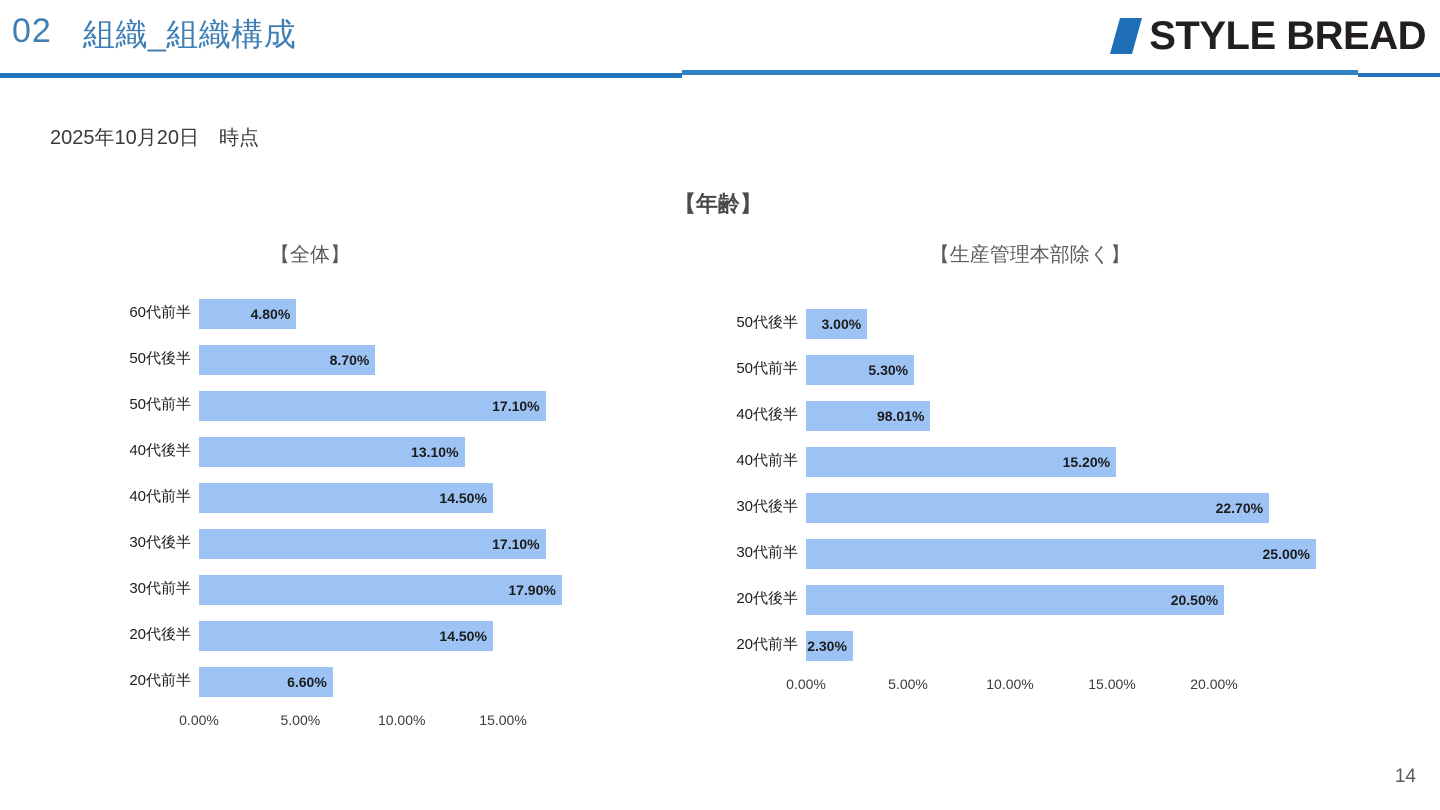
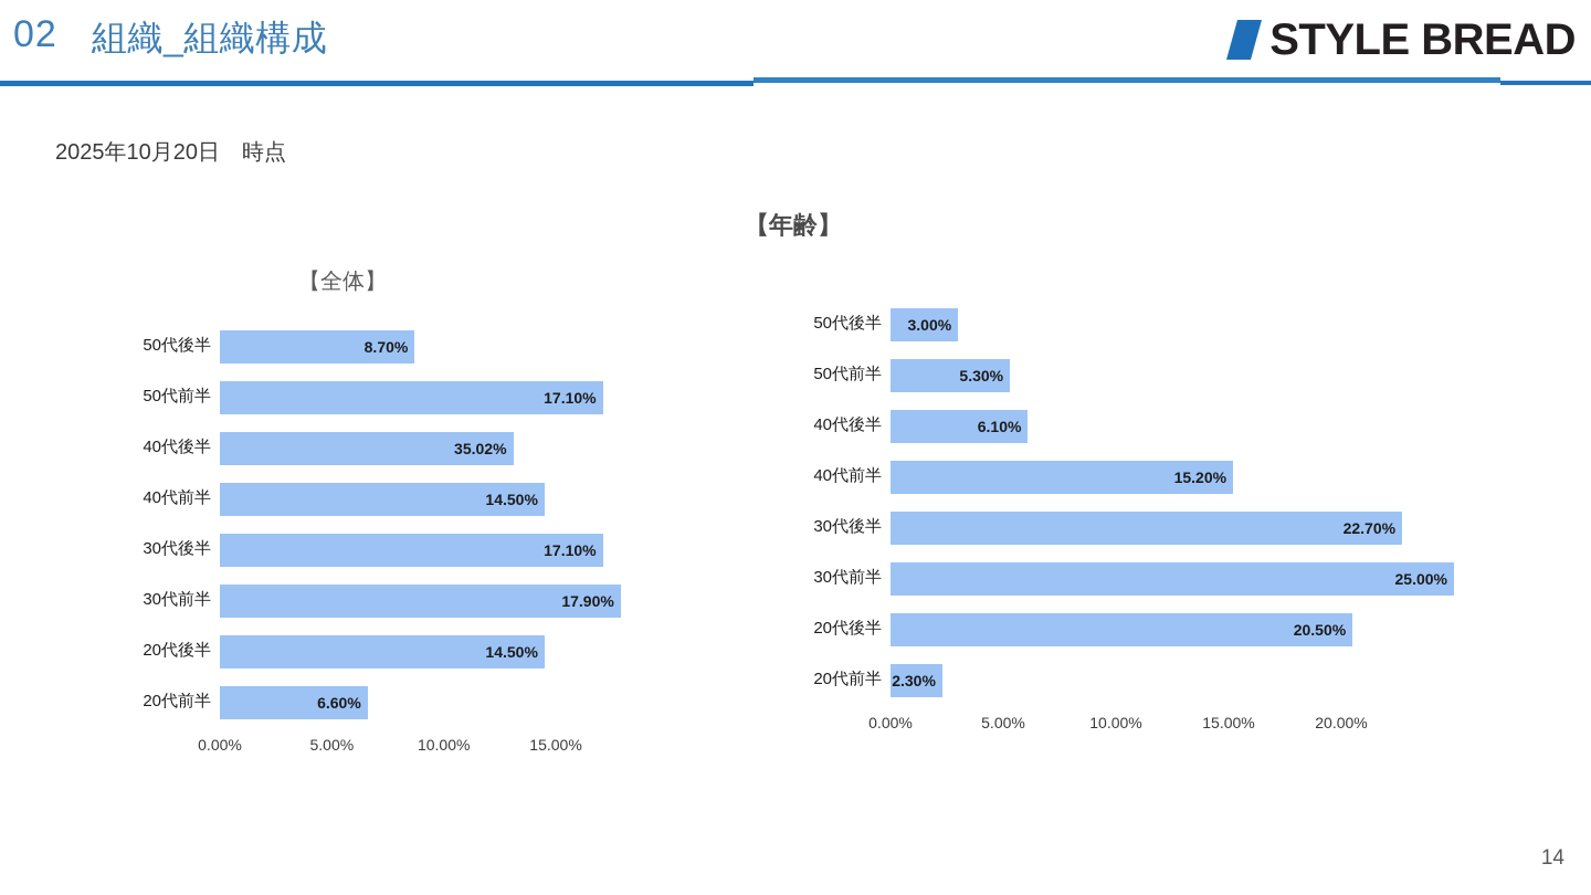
  02
  組織_組織構成
  STYLE BREAD
  2025年10月20日 時点
  【年齢】
  【全体】
- 60代前半
- 4.80%
  50代後半
  8.70%
  50代前半
  17.10%
  40代後半
- 13.10%
+ 35.02%
  40代前半
  14.50%
  30代後半
  17.10%
  30代前半
  17.90%
  20代後半
  14.50%
  20代前半
  6.60%
  0.00%
  5.00%
  10.00%
  15.00%
- 【生産管理本部除く】
  50代後半
  3.00%
  50代前半
  5.30%
  40代後半
- 98.01%
+ 6.10%
  40代前半
  15.20%
  30代後半
  22.70%
  30代前半
  25.00%
  20代後半
  20.50%
  20代前半
  2.30%
  0.00%
  5.00%
  10.00%
  15.00%
  20.00%
  14
